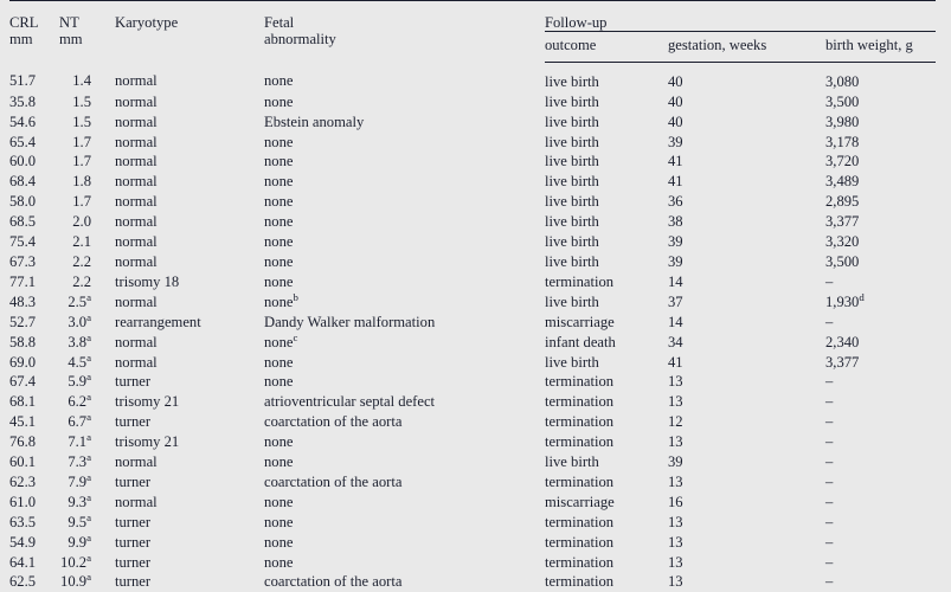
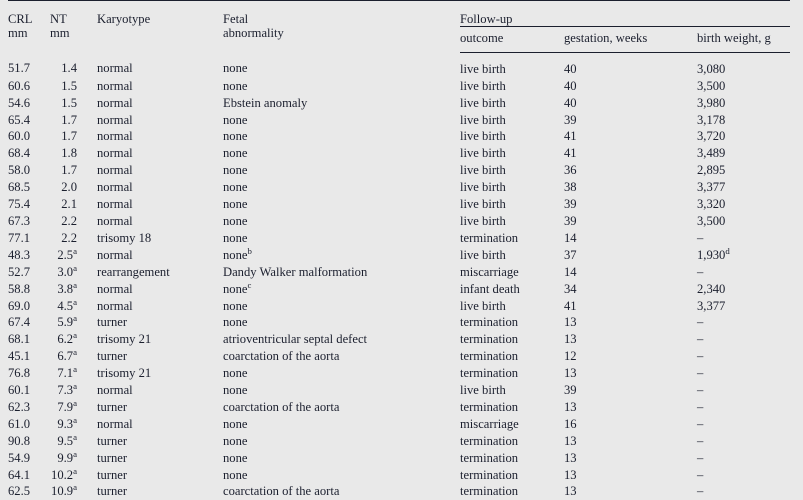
  CRL mm	NT mm	Karyotype	Fetal abnormality	Follow-up
  outcome	gestation, weeks	birth weight, g
  51.7	1.4	normal	none	live birth	40	3,080
- 35.8	1.5	normal	none	live birth	40	3,500
+ 60.6	1.5	normal	none	live birth	40	3,500
  54.6	1.5	normal	Ebstein anomaly	live birth	40	3,980
  65.4	1.7	normal	none	live birth	39	3,178
  60.0	1.7	normal	none	live birth	41	3,720
  68.4	1.8	normal	none	live birth	41	3,489
  58.0	1.7	normal	none	live birth	36	2,895
  68.5	2.0	normal	none	live birth	38	3,377
  75.4	2.1	normal	none	live birth	39	3,320
  67.3	2.2	normal	none	live birth	39	3,500
  77.1	2.2	trisomy 18	none	termination	14	–
  48.3	2.5a	normal	noneb	live birth	37	1,930d
  52.7	3.0a	rearrangement	Dandy Walker malformation	miscarriage	14	–
  58.8	3.8a	normal	nonec	infant death	34	2,340
  69.0	4.5a	normal	none	live birth	41	3,377
  67.4	5.9a	turner	none	termination	13	–
  68.1	6.2a	trisomy 21	atrioventricular septal defect	termination	13	–
  45.1	6.7a	turner	coarctation of the aorta	termination	12	–
  76.8	7.1a	trisomy 21	none	termination	13	–
  60.1	7.3a	normal	none	live birth	39	–
  62.3	7.9a	turner	coarctation of the aorta	termination	13	–
  61.0	9.3a	normal	none	miscarriage	16	–
- 63.5	9.5a	turner	none	termination	13	–
+ 90.8	9.5a	turner	none	termination	13	–
  54.9	9.9a	turner	none	termination	13	–
  64.1	10.2a	turner	none	termination	13	–
  62.5	10.9a	turner	coarctation of the aorta	termination	13	–
